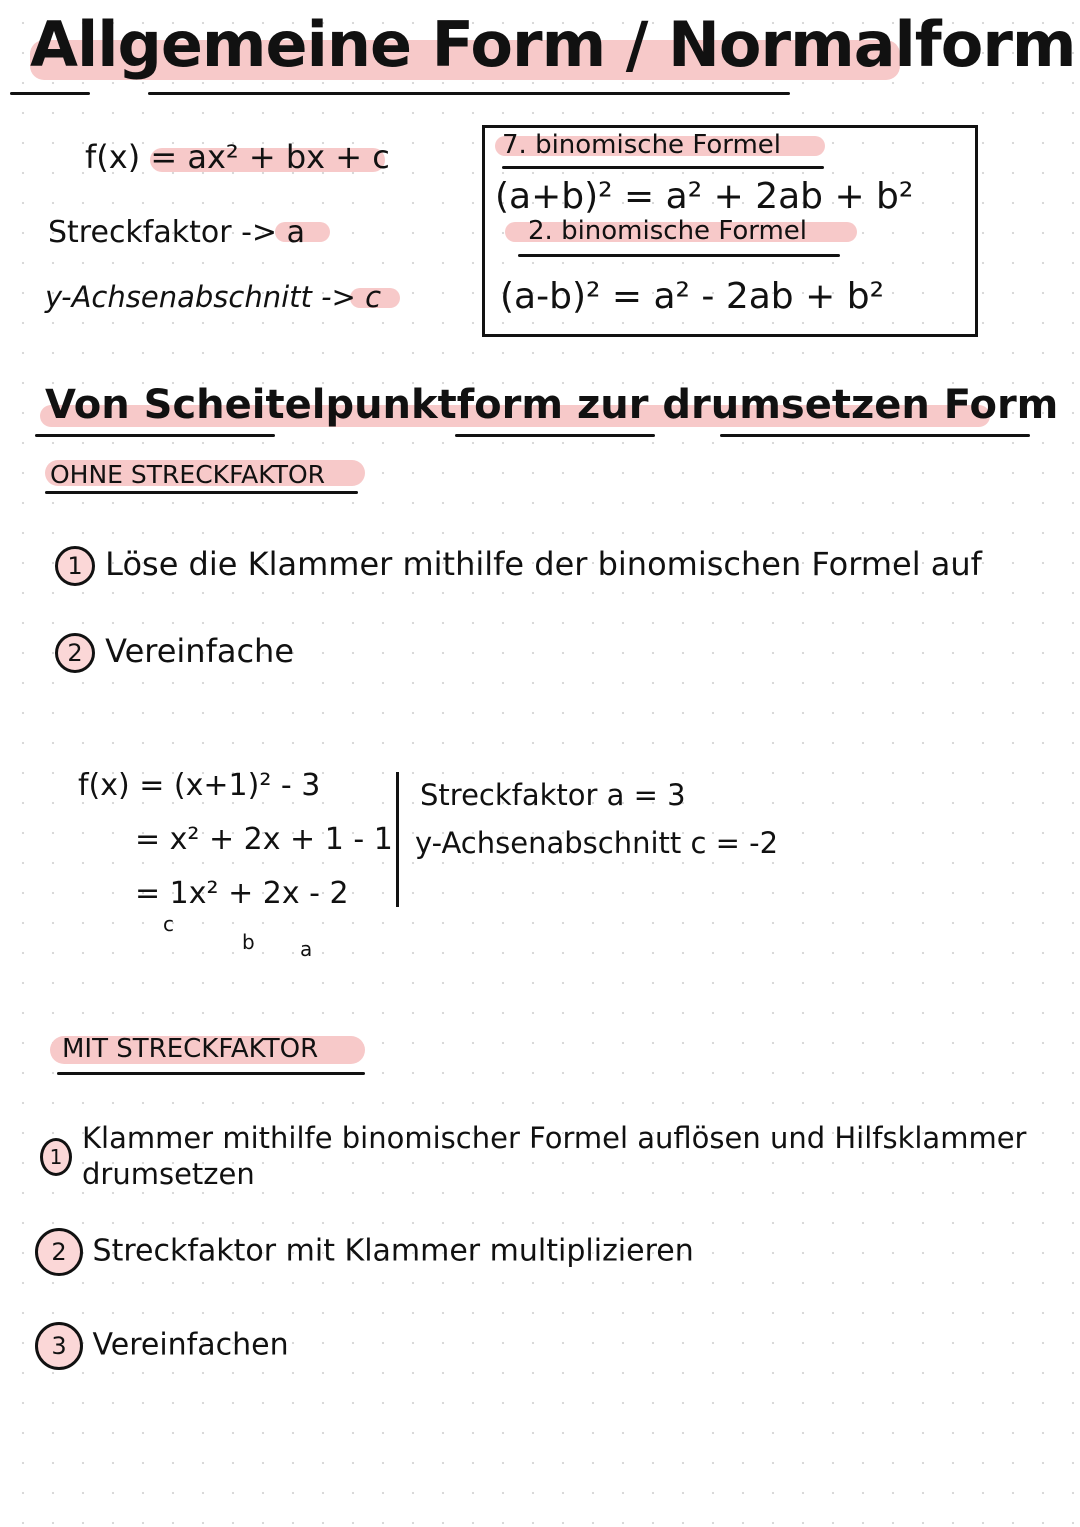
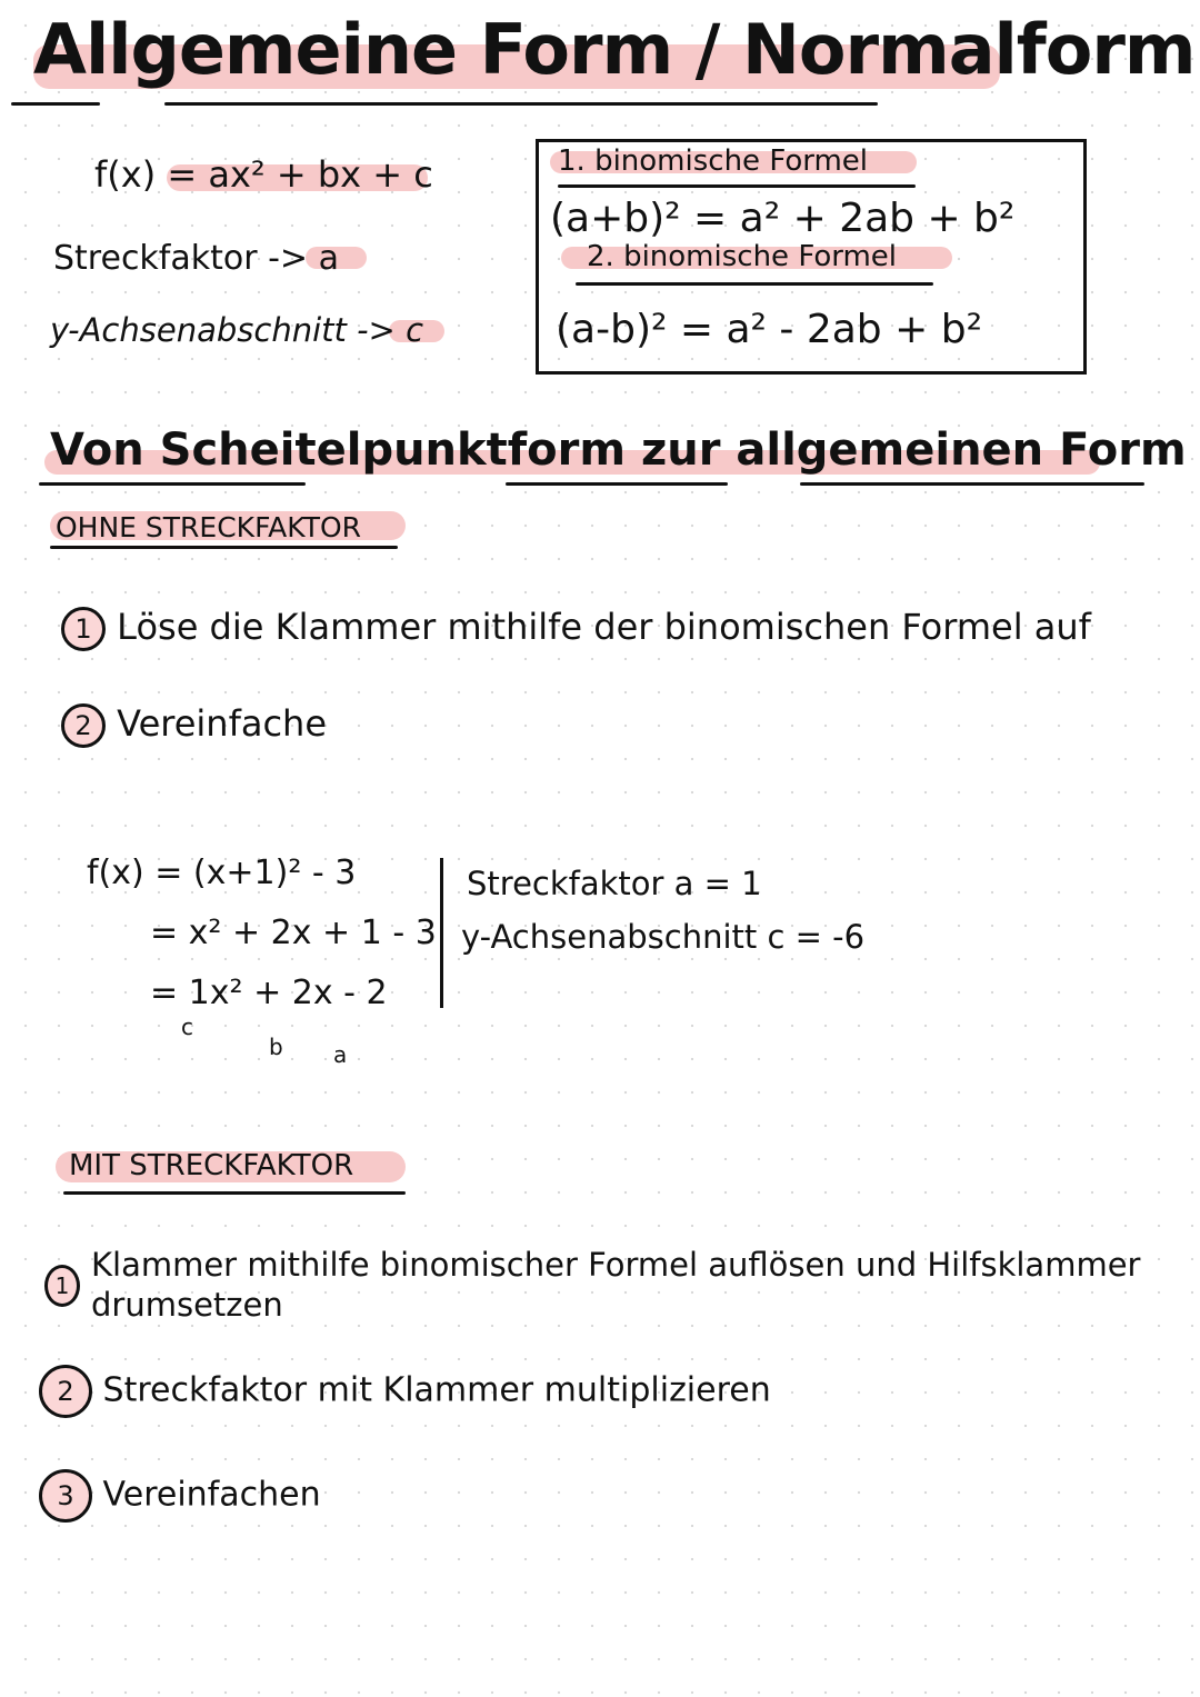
  Allgemeine Form / Normalform
  f(x) = ax² + bx + c
  Streckfaktor -> a
  y-Achsenabschnitt -> c
- 7. binomische Formel
+ 1. binomische Formel
  (a+b)² = a² + 2ab + b²
  2. binomische Formel
  (a-b)² = a² - 2ab + b²
- Von Scheitelpunktform zur drumsetzen Form
+ Von Scheitelpunktform zur allgemeinen Form
  OHNE STRECKFAKTOR
  1 Löse die Klammer mithilfe der binomischen Formel auf
  2 Vereinfache
  f(x) = (x+1)² - 3
- = x² + 2x + 1 - 1
+ = x² + 2x + 1 - 3
  = 1x² + 2x - 2
  c
  b
  a
- Streckfaktor a = 3
+ Streckfaktor a = 1
- y-Achsenabschnitt c = -2
+ y-Achsenabschnitt c = -6
  MIT STRECKFAKTOR
  1
  Klammer mithilfe binomischer Formel auflösen und Hilfsklammer drumsetzen
  2 Streckfaktor mit Klammer multiplizieren
  3 Vereinfachen
